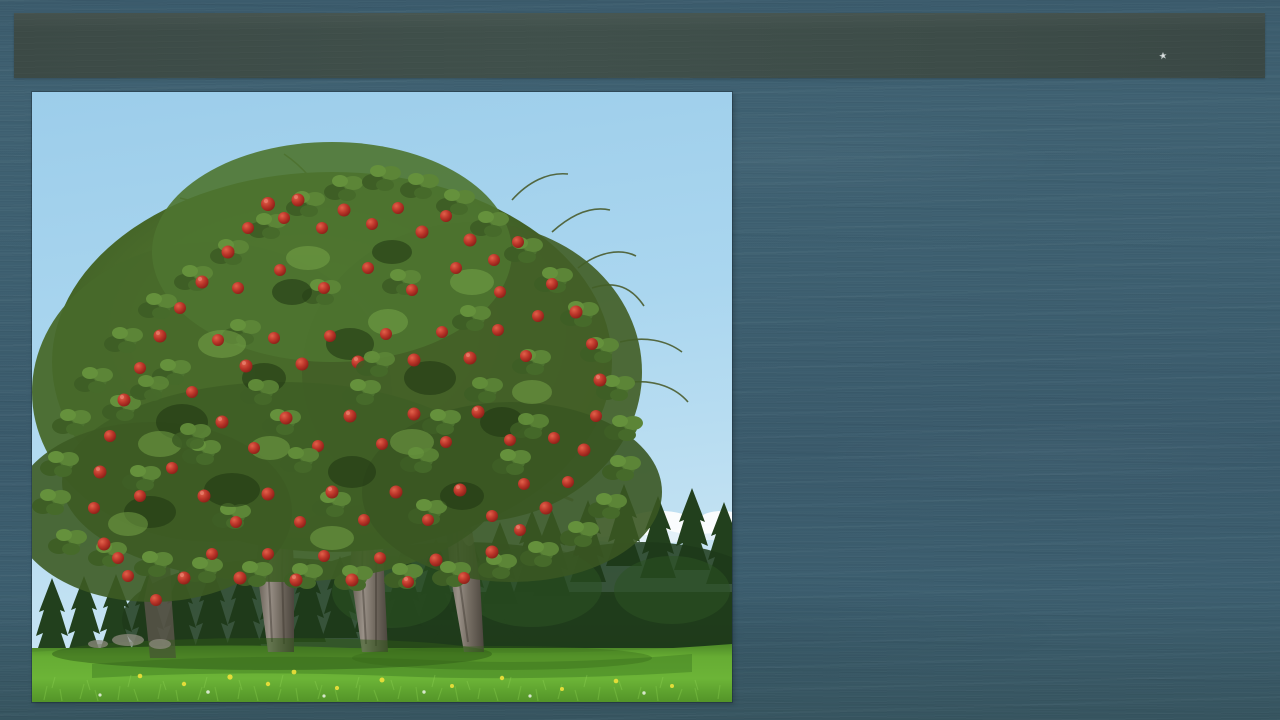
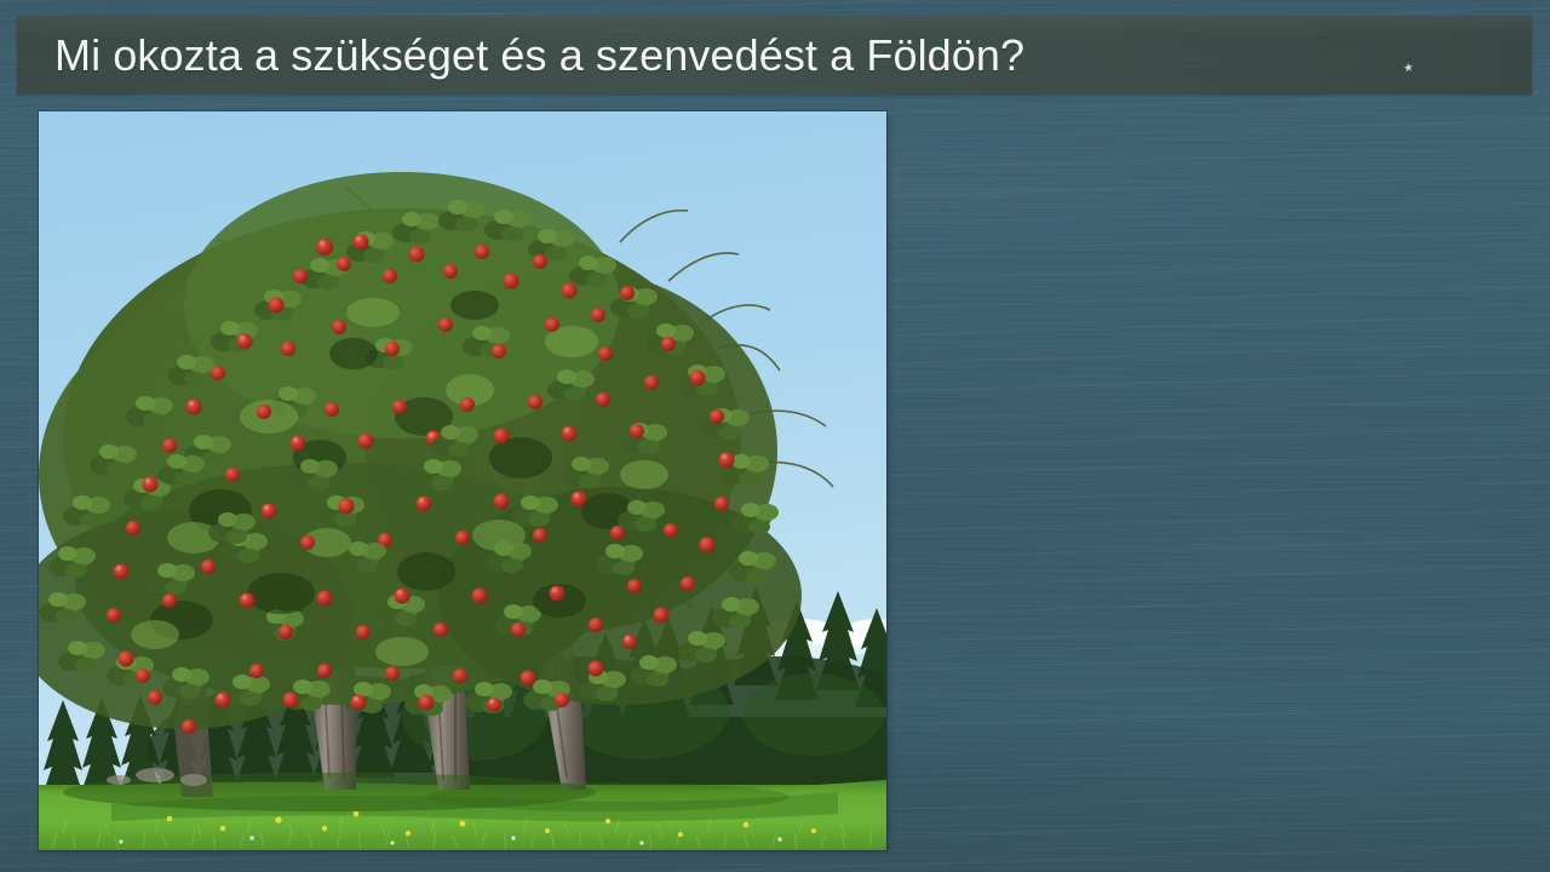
+ Mi okozta a szükséget és a szenvedést a Földön?
